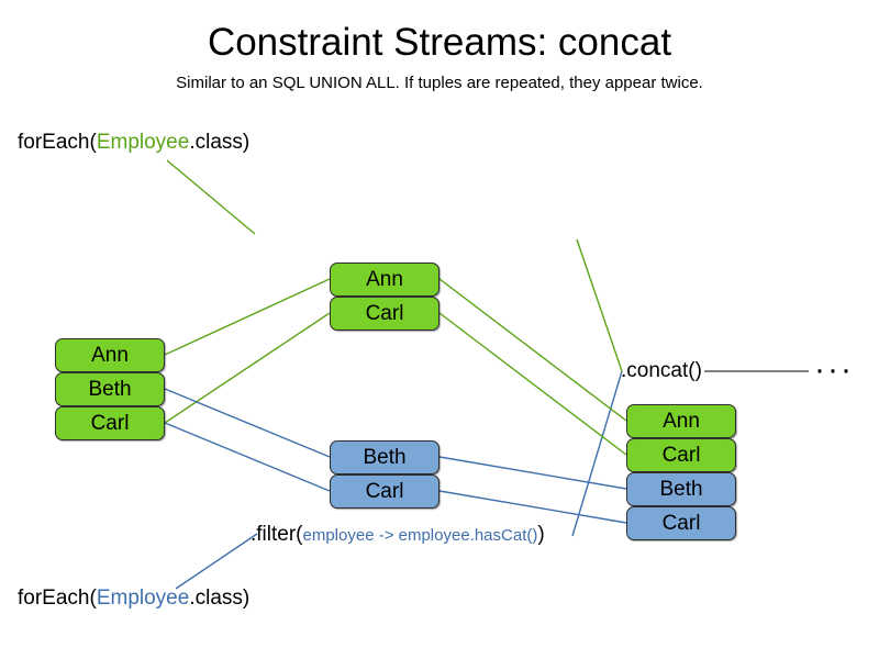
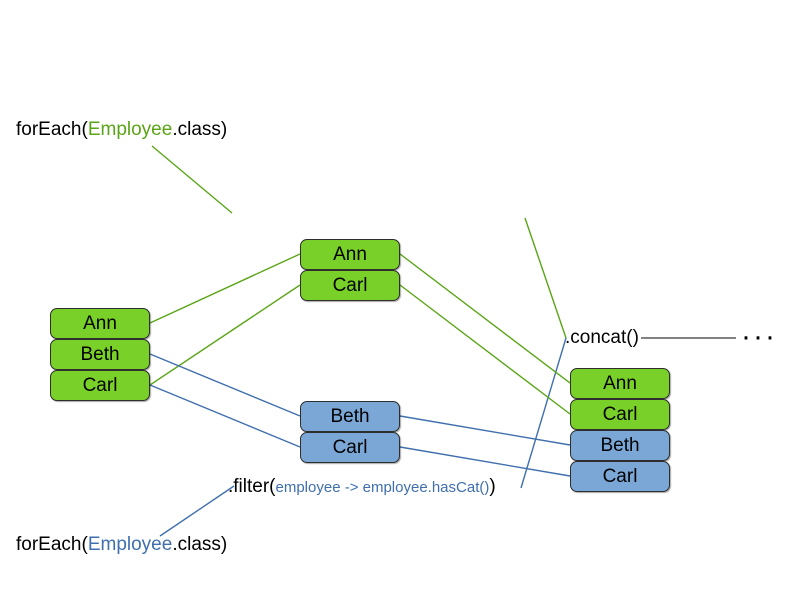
- Constraint Streams: concat
- Similar to an SQL UNION ALL. If tuples are repeated, they appear twice.
  forEach(Employee.class)
  .filter(employee -> employee.hasCat())
  forEach(Employee.class)
  .concat()
  ···
  Ann
  Beth
  Carl
  Ann
  Carl
  Beth
  Carl
  Ann
  Carl
  Beth
  Carl
